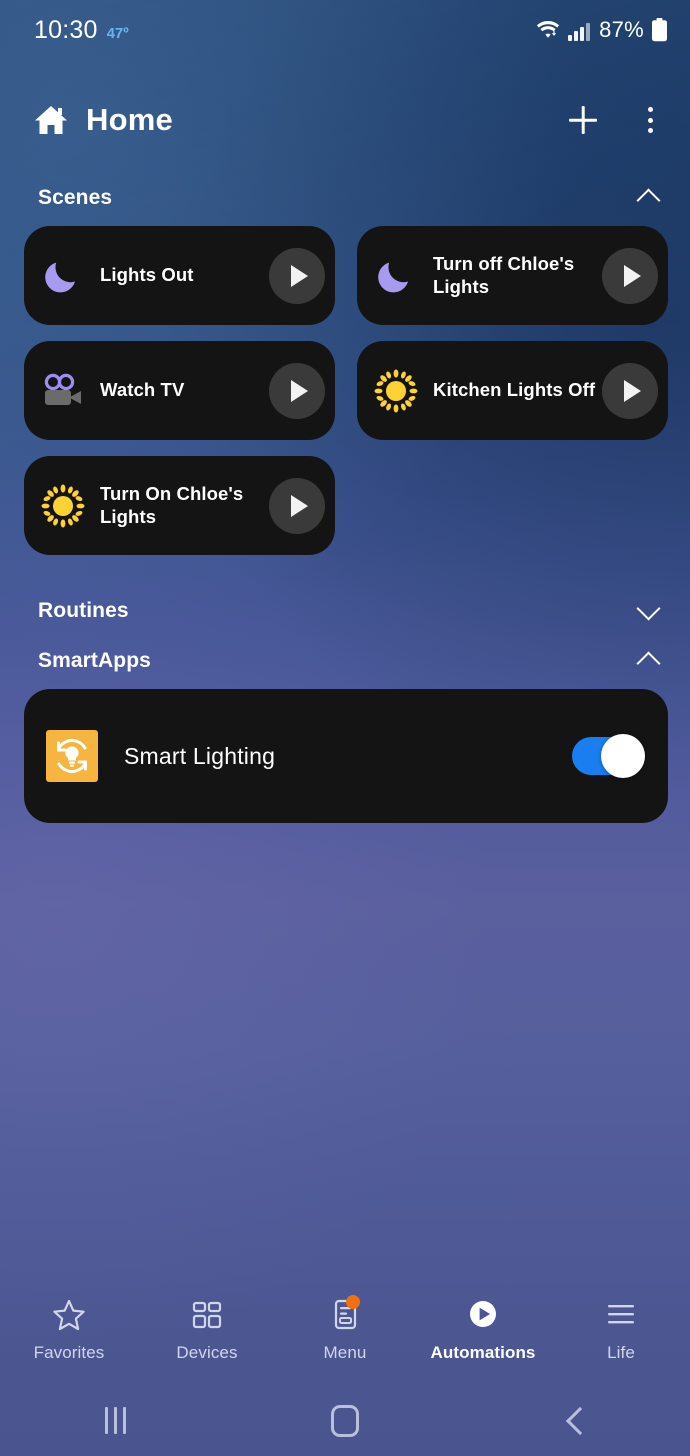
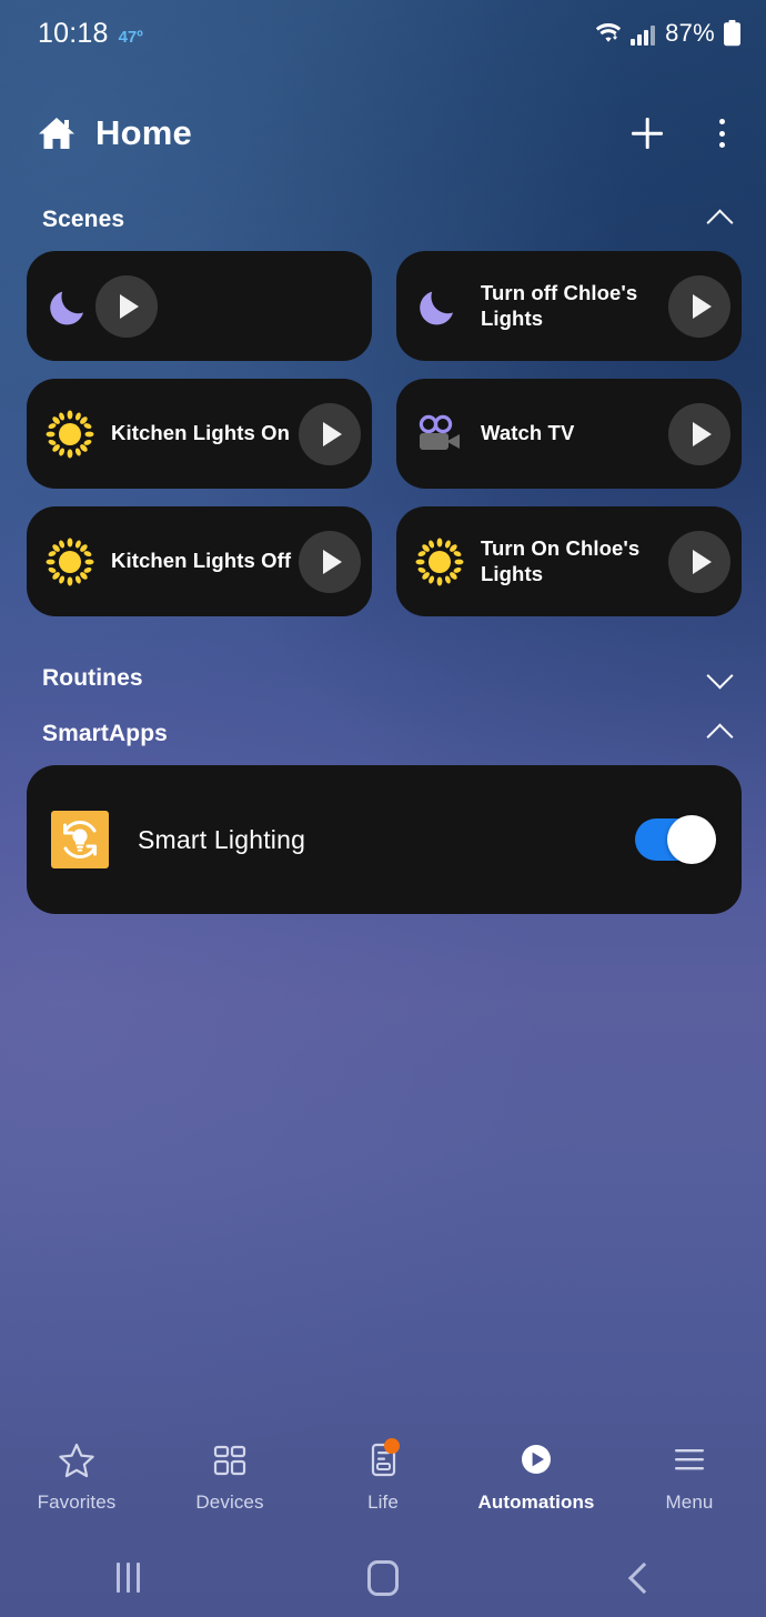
- 10:30
+ 10:18
  47º
  87%
  Home
  Scenes
- Lights Out
  Turn off Chloe's Lights
+ Kitchen Lights On
  Watch TV
  Kitchen Lights Off
  Turn On Chloe's Lights
  Routines
  SmartApps
  Smart Lighting
  Favorites
  Devices
- Menu
+ Life
  Automations
- Life
+ Menu
